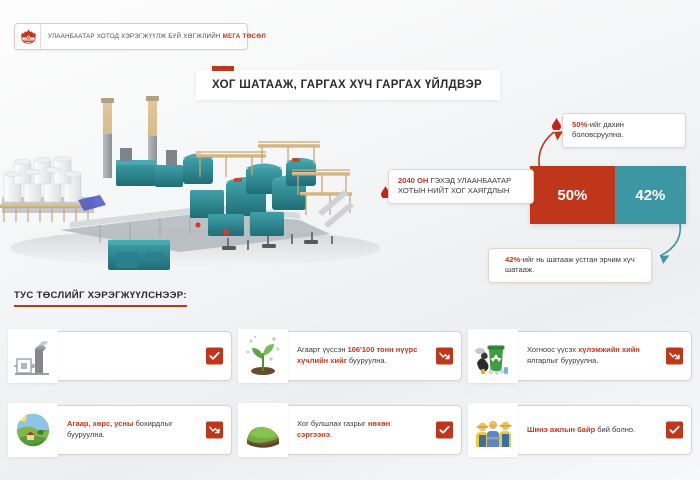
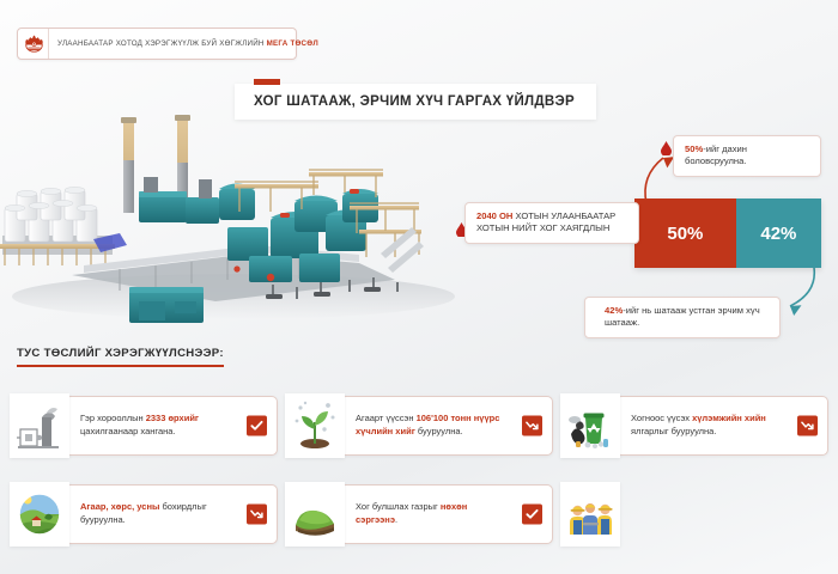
- ХОГ ШАТААЖ, ГАРГАХ ХҮЧ ГАРГАХ ҮЙЛДВЭР
+ ХОГ ШАТААЖ, ЭРЧИМ ХҮЧ ГАРГАХ ҮЙЛДВЭР
  50%
  42%
- 2040 ОН ГЭХЭД УЛААНБААТАР ХОТЫН НИЙТ ХОГ ХАЯГДЛЫН
+ 2040 ОН ХОТЫН УЛААНБААТАР ХОТЫН НИЙТ ХОГ ХАЯГДЛЫН
  50%-ийг дахин боловсруулна.
  42%-ийг нь шатааж устган эрчим хүч шатааж.
  ТУС ТӨСЛИЙГ ХЭРЭГЖҮҮЛСНЭЭР:
+ Гэр хорооллын 2333 өрхийг цахилгаанаар хангана.
  Агаарт үүссэн 106'100 тонн нүүрс хүчлийн хийг бууруулна.
  Хогноос үүсэх хүлэмжийн хийн ялгарлыг бууруулна.
  Агаар, хөрс, усны бохирдлыг бууруулна.
  Хог булшлах газрыг нөхөн сэргээнэ.
- Шинэ ажлын байр бий болно.
